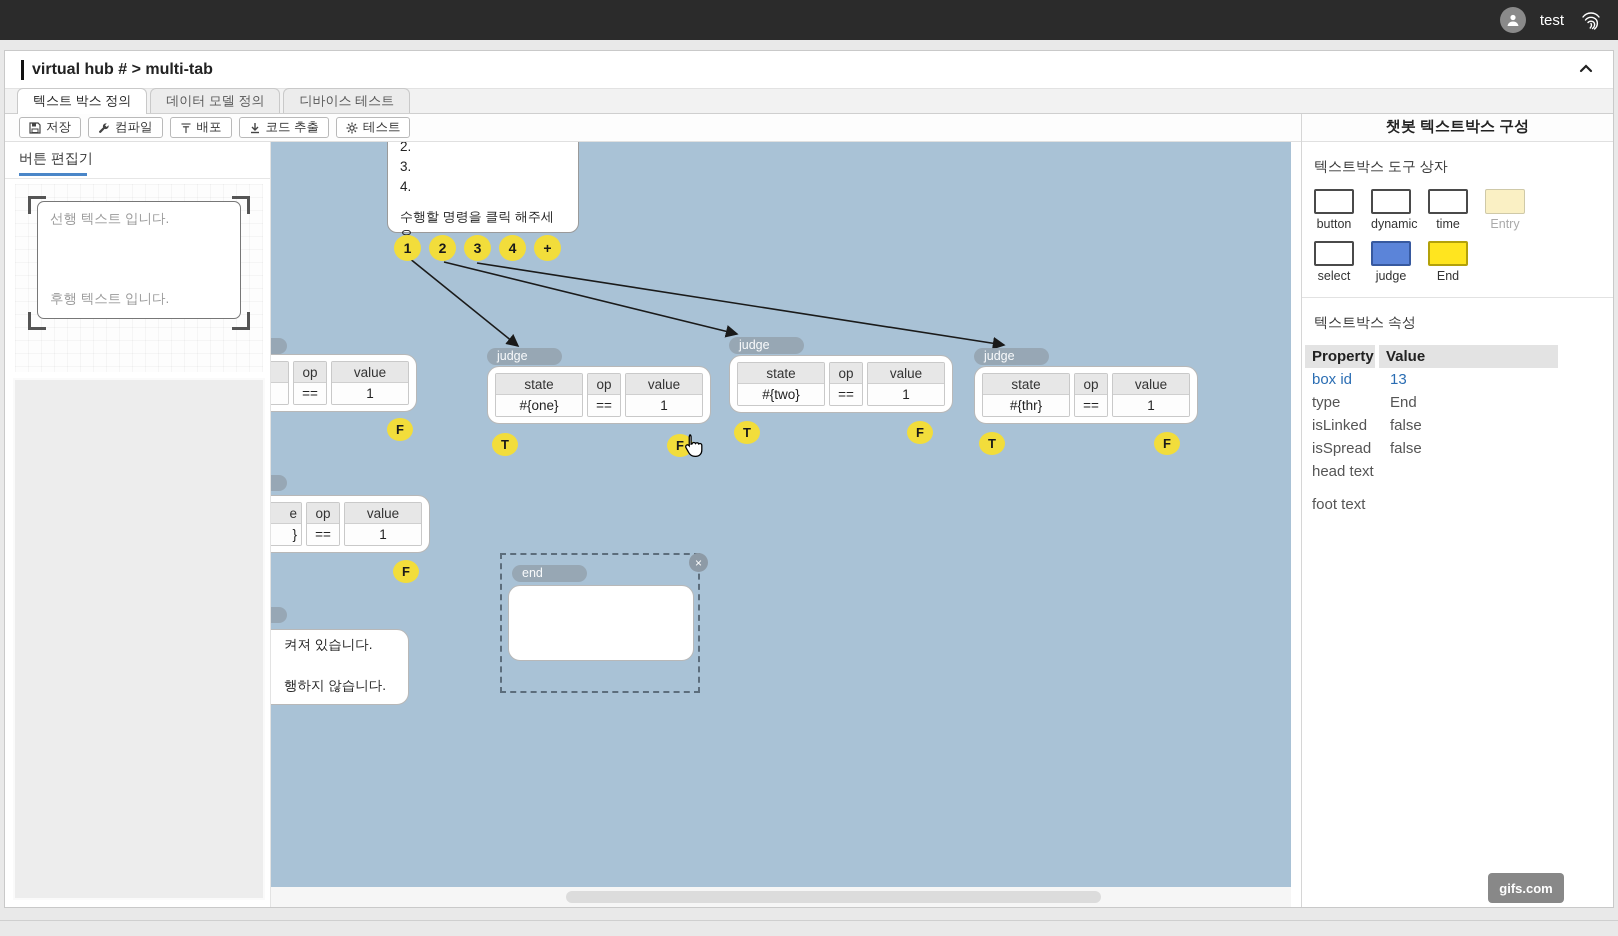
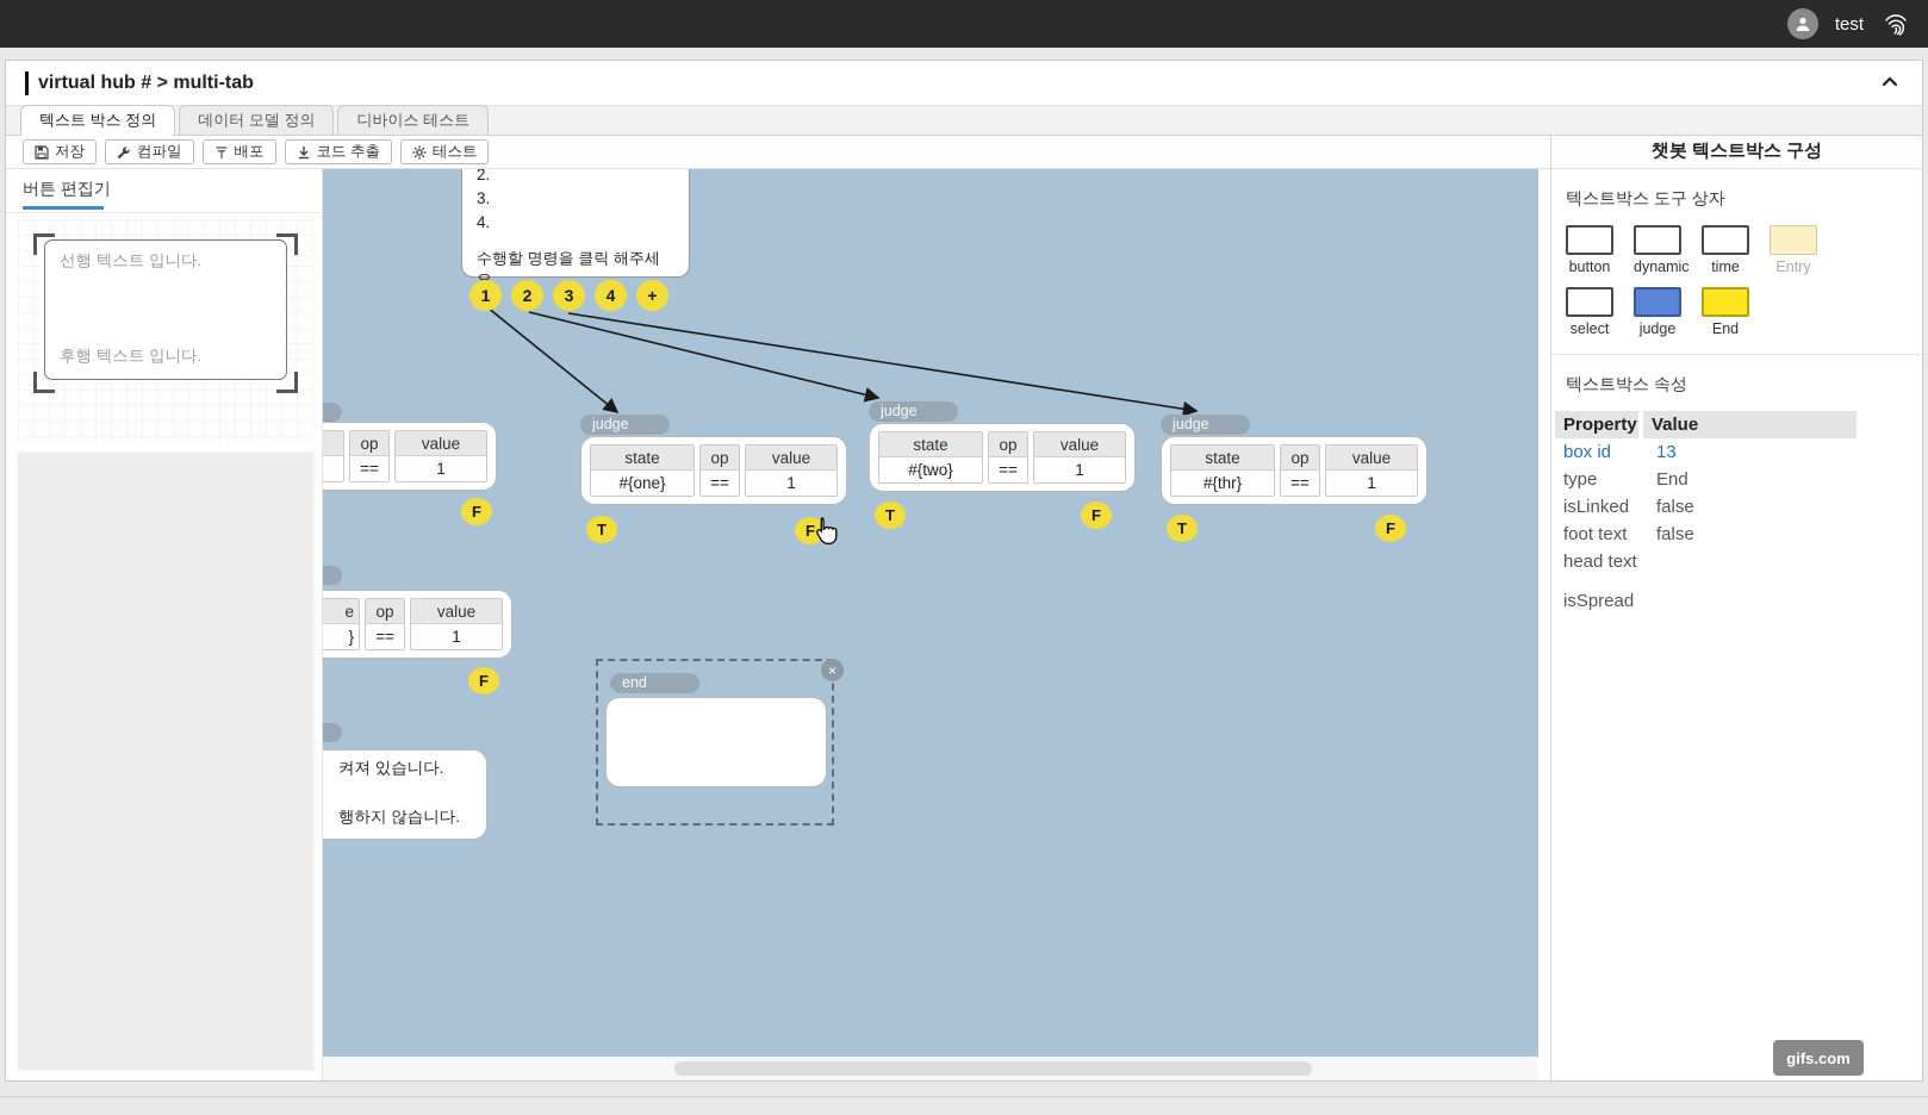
  test
  virtual hub # > multi-tab
  텍스트 박스 정의
  데이터 모델 정의
  디바이스 테스트
  저장
  컴파일
  배포
  코드 추출
  테스트
  버튼 편집기
  선행 텍스트 입니다.
  후행 텍스트 입니다.
  2.
  3.
  4.
  수행할 명령을 클릭 해주세.
  1
  2
  3
  4
  +
  op
  ==
  value
  1
  F
  judge
  state
  #{one}
  op
  ==
  value
  1
  T
  F
  judge
  state
  #{two}
  op
  ==
  value
  1
  T
  F
  judge
  state
  #{thr}
  op
  ==
  value
  1
  T
  F
  e
  }
  op
  ==
  value
  1
  F
  end
  ×
  켜져 있습니다.
  행하지 않습니다.
  챗봇 텍스트박스 구성
  텍스트박스 도구 상자
  button
  dynamic
  time
  Entry
  select
  judge
  End
  텍스트박스 속성
  Property
  Value
  box id
  13
  type
  End
  isLinked
  false
- isSpread
+ foot text
  false
  head text
- foot text
+ isSpread
  gifs.com
